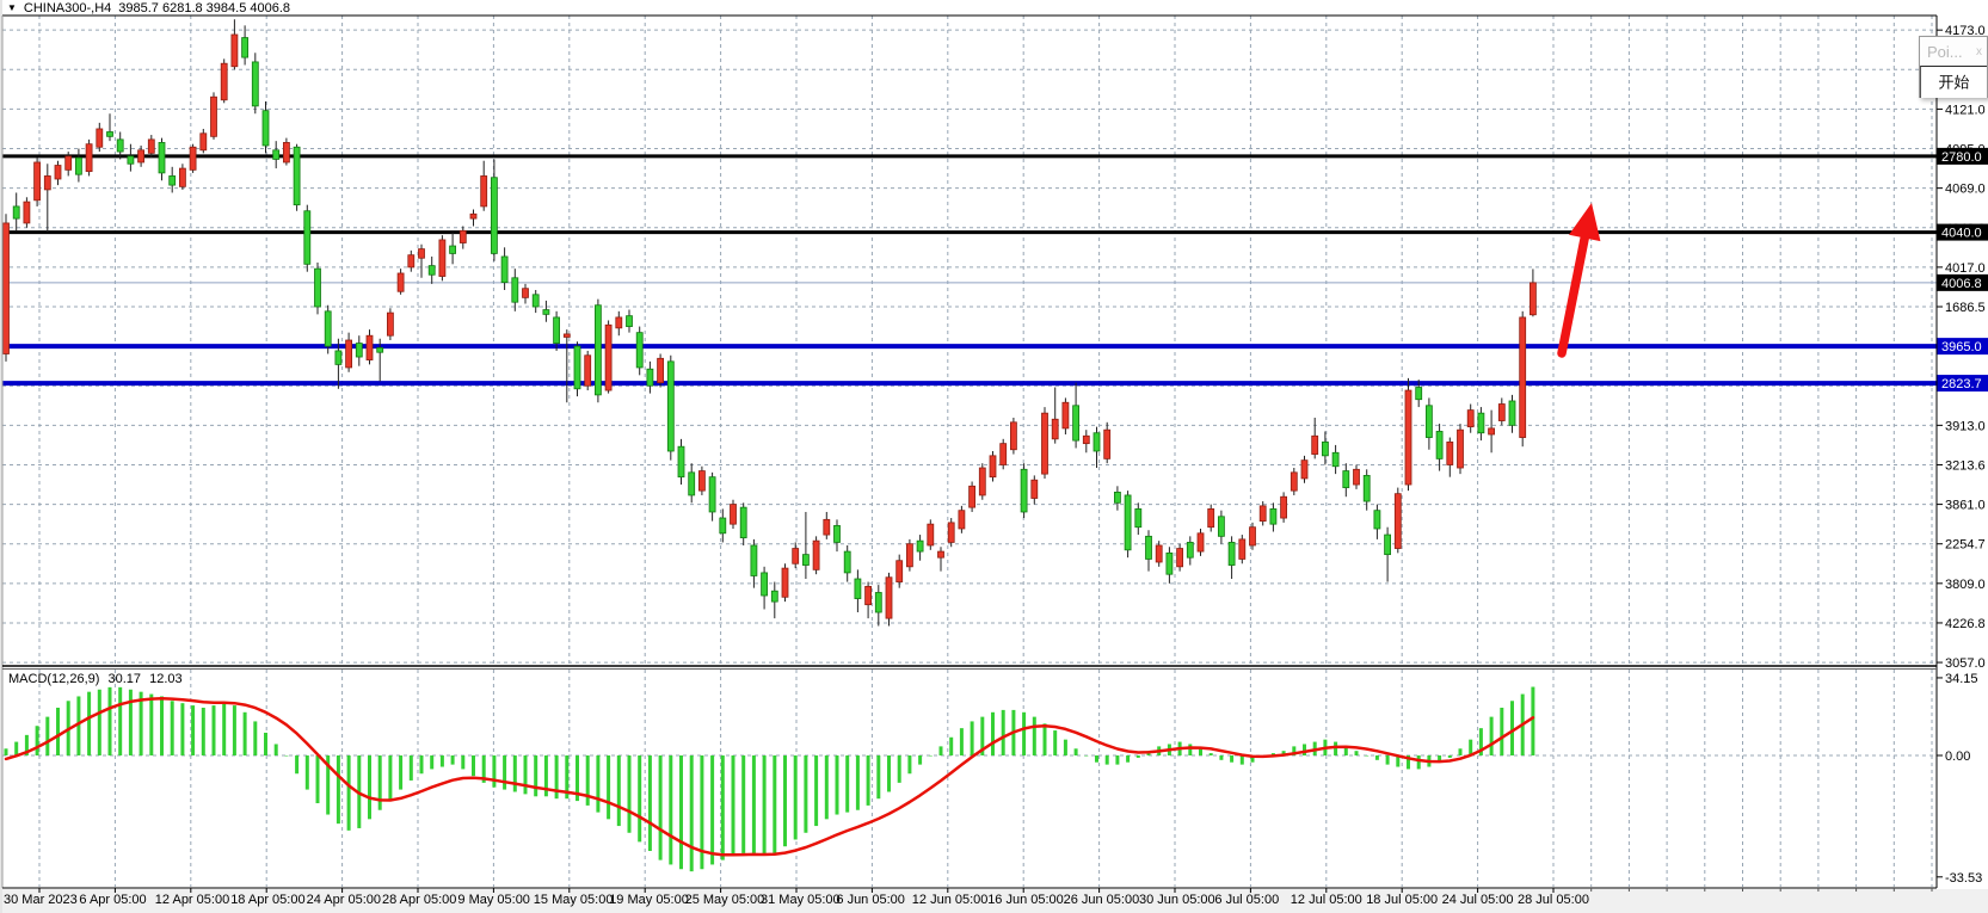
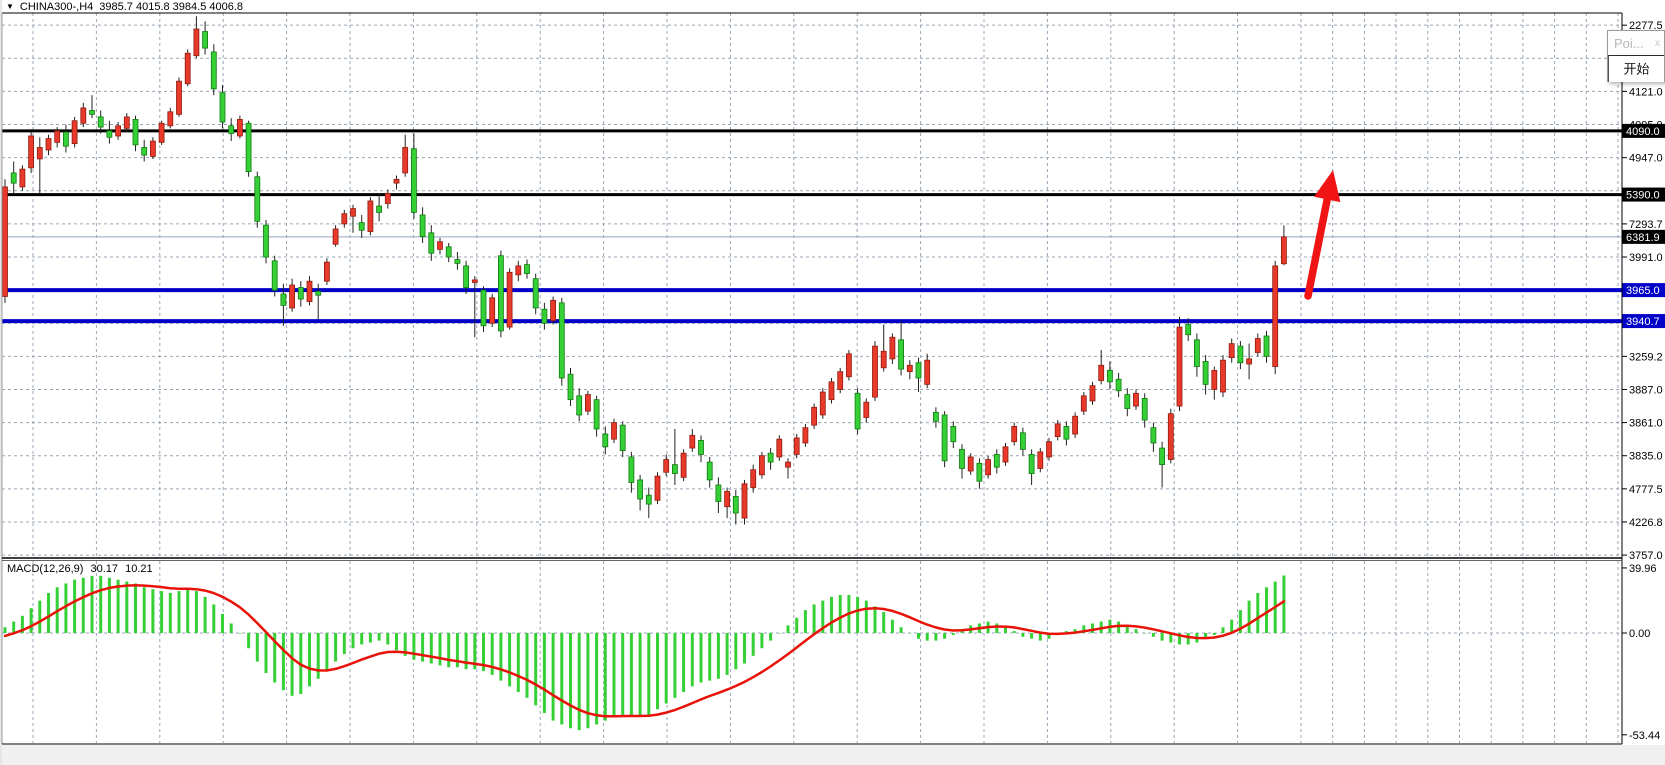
- 4173.0
+ 2277.5
  4121.0
- 4069.0
+ 4947.0
- 4017.0
+ 7293.7
- 1686.5
+ 3991.0
- 3913.0
+ 3259.2
- 3213.6
+ 3887.0
  3861.0
- 2254.7
+ 3835.0
- 3809.0
+ 4777.5
  4226.8
- 3057.0
+ 3757.0
- 2780.0
+ 4090.0
- 4040.0
+ 5390.0
- 4006.8
+ 6381.9
  3965.0
- 2823.7
+ 3940.7
- 34.15
+ 39.96
  0.00
- -33.53
+ -53.44
- 30 Mar 2023
- 6 Apr 05:00
- 12 Apr 05:00
- 18 Apr 05:00
- 24 Apr 05:00
- 28 Apr 05:00
- 9 May 05:00
- 15 May 05:00
- 19 May 05:00
- 25 May 05:00
- 31 May 05:00
- 6 Jun 05:00
- 12 Jun 05:00
- 16 Jun 05:00
- 26 Jun 05:00
- 30 Jun 05:00
- 6 Jul 05:00
- 12 Jul 05:00
- 18 Jul 05:00
- 24 Jul 05:00
- 28 Jul 05:00
  ▼
  CHINA300-,H4
- 3985.7 6281.8 3984.5 4006.8
+ 3985.7 4015.8 3984.5 4006.8
- MACD(12,26,9) 30.17 12.03
+ MACD(12,26,9) 30.17 10.21
  Poi...
  x
  开始
